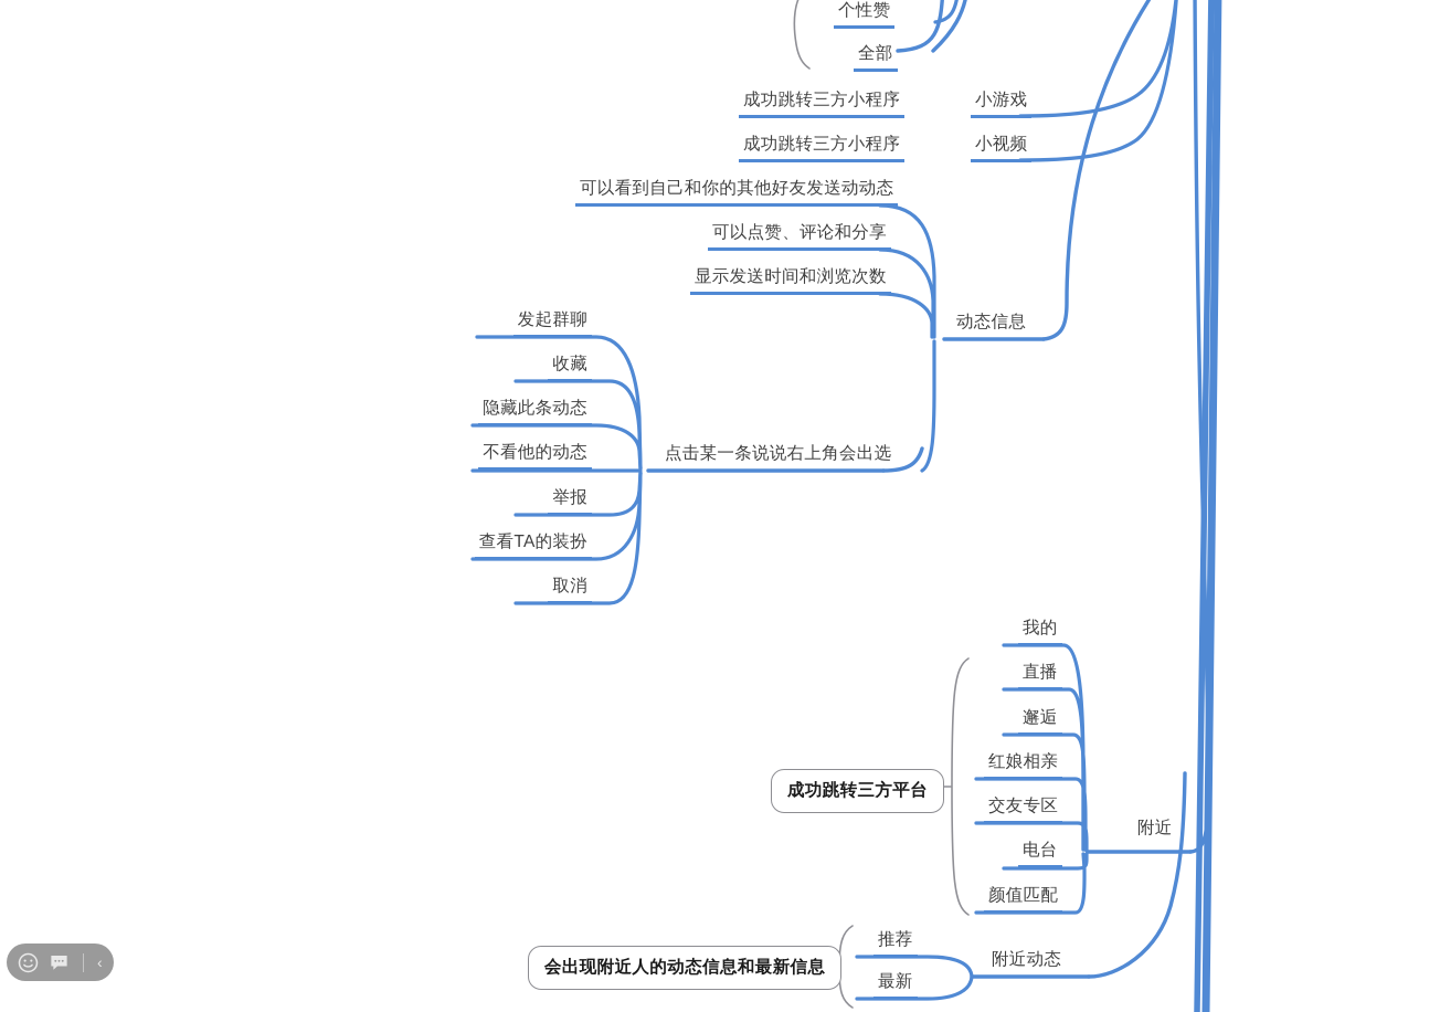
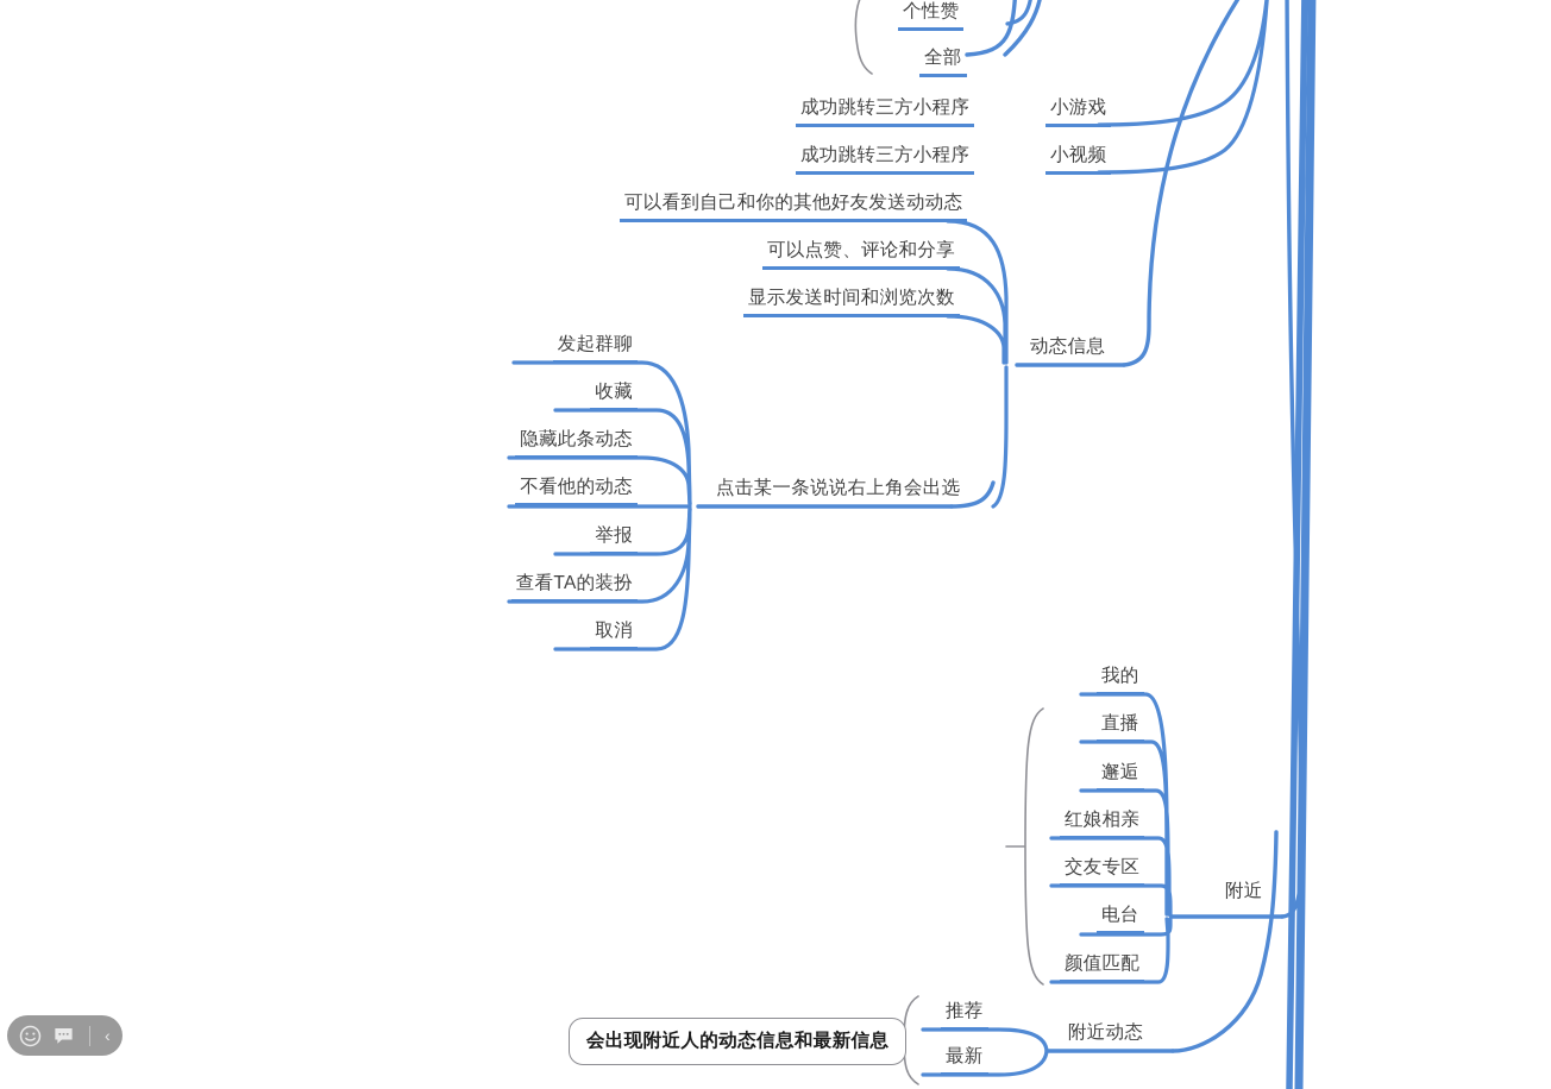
  个性赞
  全部
  小游戏
  成功跳转三方小程序
  小视频
  成功跳转三方小程序
  可以看到自己和你的其他好友发送动动态
  可以点赞、评论和分享
  显示发送时间和浏览次数
  动态信息
  发起群聊
  收藏
  隐藏此条动态
  不看他的动态
  举报
  查看TA的装扮
  取消
  点击某一条说说右上角会出选
  我的
  直播
  邂逅
  红娘相亲
  交友专区
  电台
  颜值匹配
  附近
  推荐
  最新
  附近动态
- 成功跳转三方平台
  会出现附近人的动态信息和最新信息
  ‹
